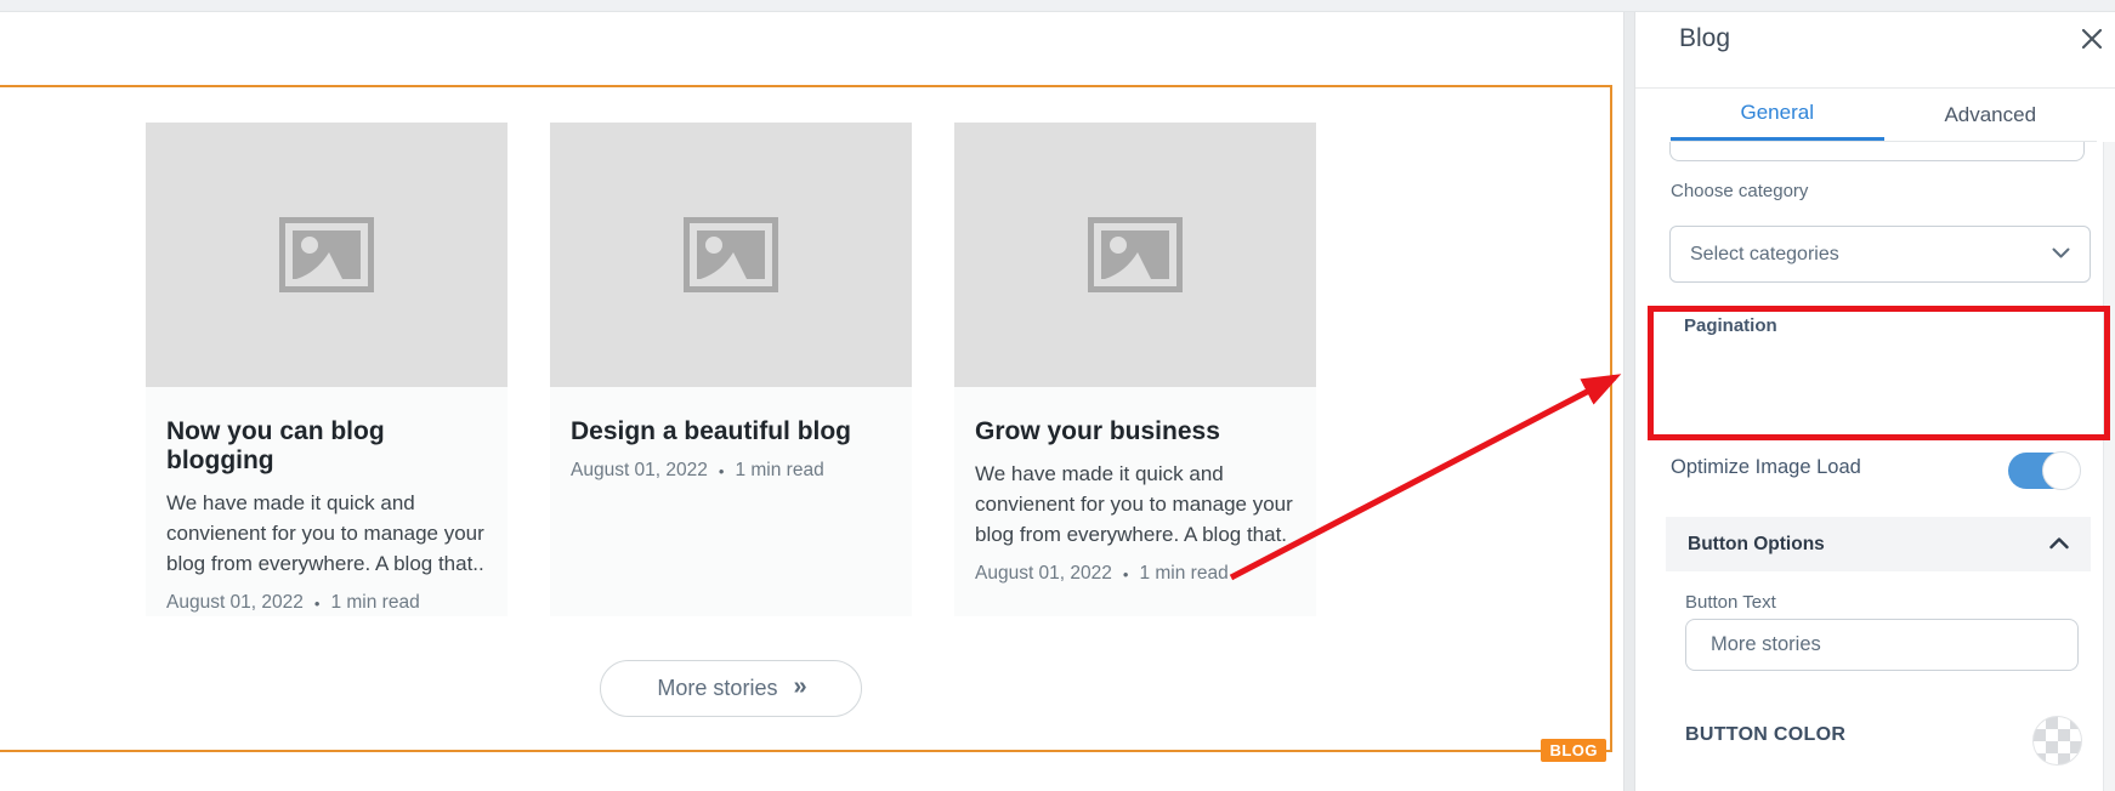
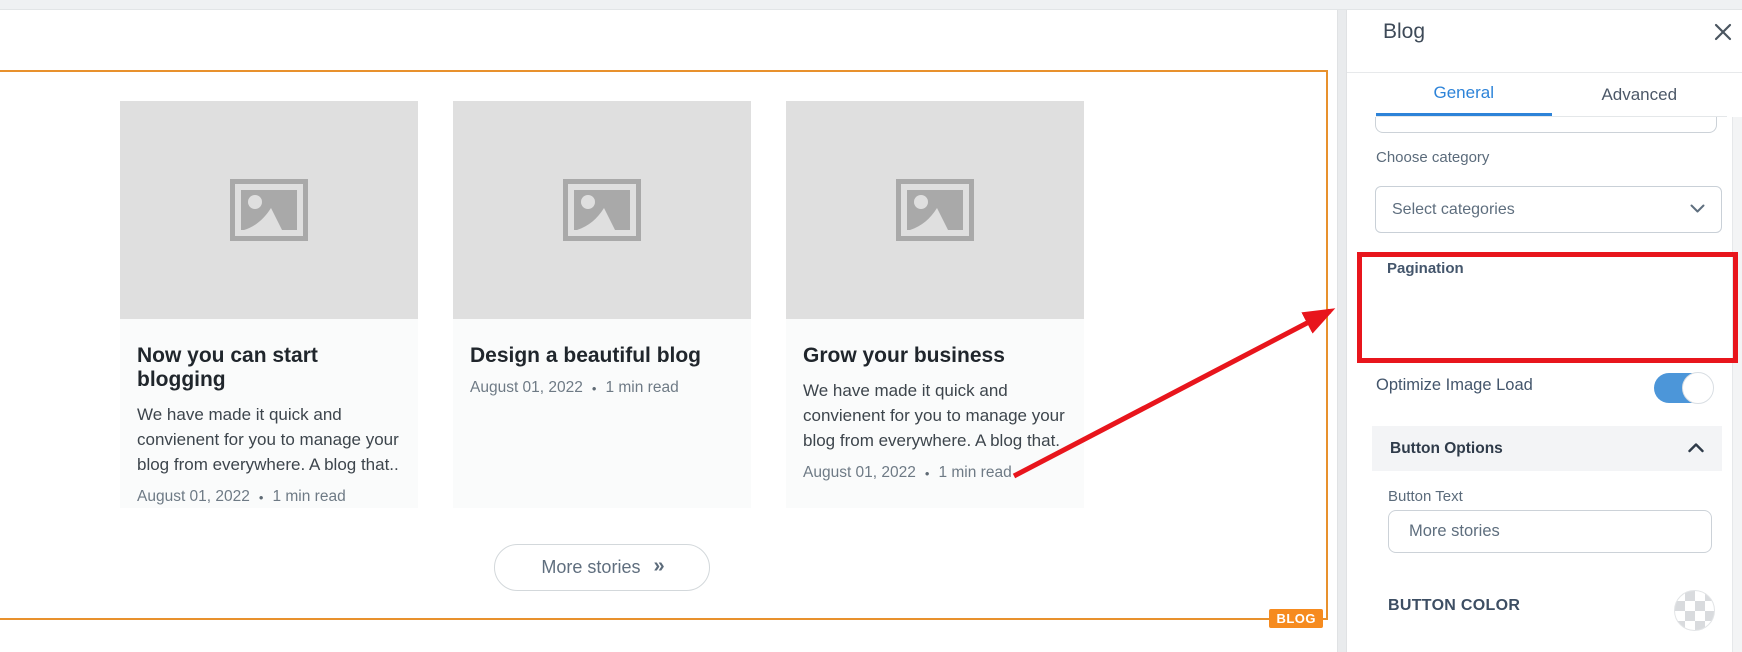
  BLOG
- Now you can blog blogging
+ Now you can start blogging
  We have made it quick and convienent for you to manage your blog from everywhere. A blog that..
  August 01, 2022
  •
  1 min read
  Design a beautiful blog
  August 01, 2022
  •
  1 min read
  Grow your business
  We have made it quick and convienent for you to manage your blog from everywhere. A blog that.
  August 01, 2022
  •
  1 min read
  More stories
  »
  Blog
  General
  Advanced
  Choose category
  Select categories
  Pagination
  Optimize Image Load
  Button Options
  Button Text
  More stories
  BUTTON COLOR
